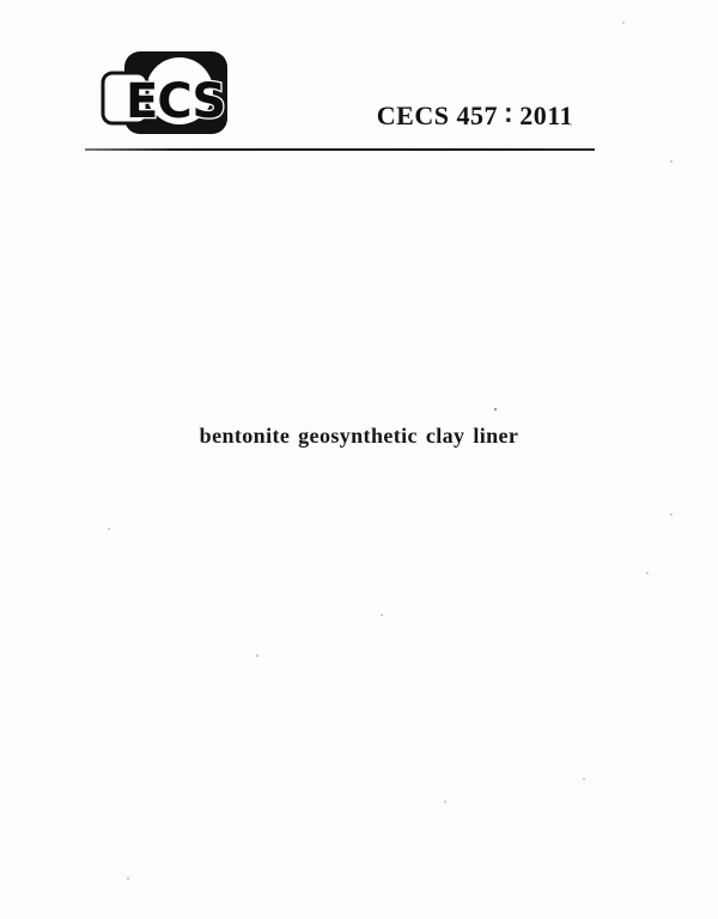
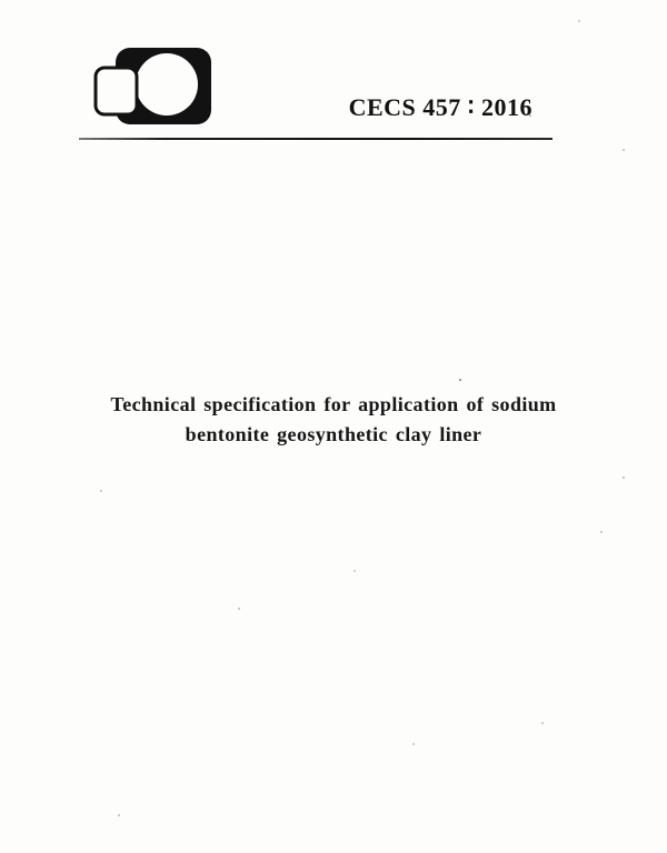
- ECS
- CECS 457 ∶ 2011
+ CECS 457 ∶ 2016
+ Technical specification for application of sodium
  bentonite geosynthetic clay liner
